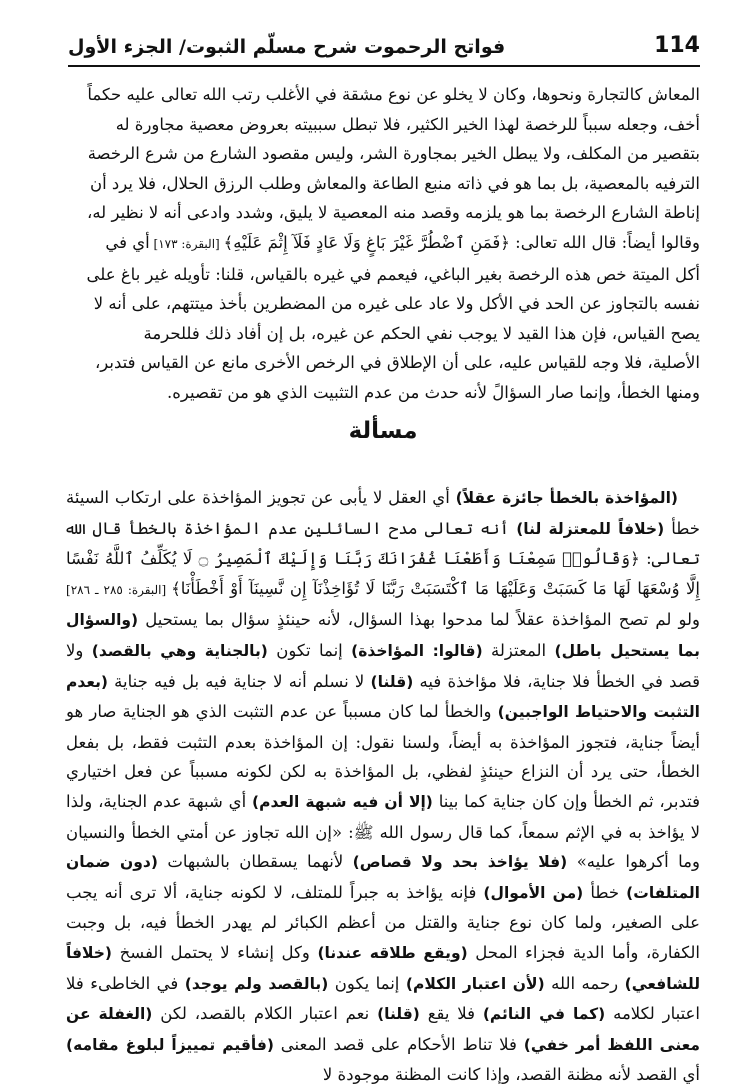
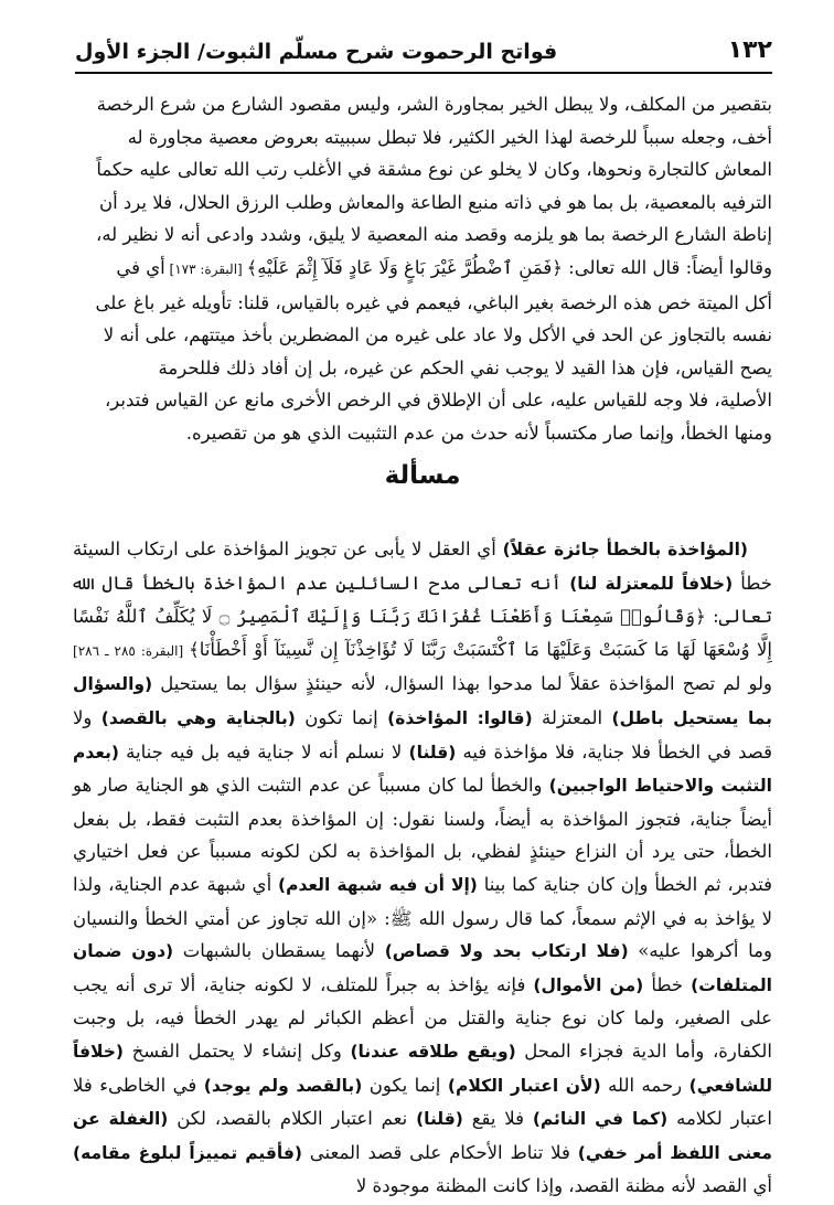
- 114
+ ١٣٢
  فواتح الرحموت شرح مسلّم الثبوت/ الجزء الأول
- المعاش كالتجارة ونحوها، وكان لا يخلو عن نوع مشقة في الأغلب رتب الله تعالى عليه حكماً
+ بتقصير من المكلف، ولا يبطل الخير بمجاورة الشر، وليس مقصود الشارع من شرع الرخصة
  أخف، وجعله سبباً للرخصة لهذا الخير الكثير، فلا تبطل سببيته بعروض معصية مجاورة له
- بتقصير من المكلف، ولا يبطل الخير بمجاورة الشر، وليس مقصود الشارع من شرع الرخصة
+ المعاش كالتجارة ونحوها، وكان لا يخلو عن نوع مشقة في الأغلب رتب الله تعالى عليه حكماً
  الترفيه بالمعصية، بل بما هو في ذاته منبع الطاعة والمعاش وطلب الرزق الحلال، فلا يرد أن
  إناطة الشارع الرخصة بما هو يلزمه وقصد منه المعصية لا يليق، وشدد وادعى أنه لا نظير له،
  وقالوا أيضاً: قال الله تعالى: ﴿فَمَنِ ٱضْطُرَّ غَيْرَ بَاغٍ وَلَا عَادٍ فَلَآ إِثْمَ عَلَيْهِ﴾ [البقرة: ١٧٣] أي في
  أكل الميتة خص هذه الرخصة بغير الباغي، فيعمم في غيره بالقياس، قلنا: تأويله غير باغ على
  نفسه بالتجاوز عن الحد في الأكل ولا عاد على غيره من المضطرين بأخذ ميتتهم، على أنه لا
  يصح القياس، فإن هذا القيد لا يوجب نفي الحكم عن غيره، بل إن أفاد ذلك فللحرمة
  الأصلية، فلا وجه للقياس عليه، على أن الإطلاق في الرخص الأخرى مانع عن القياس فتدبر،
- ومنها الخطأ، وإنما صار السؤالً لأنه حدث من عدم التثبيت الذي هو من تقصيره.
+ ومنها الخطأ، وإنما صار مكتسباً لأنه حدث من عدم التثبيت الذي هو من تقصيره.
  مسألة
- (المؤاخذة بالخطأ جائزة عقلاً) أي العقل لا يأبى عن تجويز المؤاخذة على ارتكاب السيئة خطأ (خلافاً للمعتزلة لنا) أنه تعالى مدح السائلين عدم المؤاخذة بالخطأ قال الله تعالى: ﴿وَقَالُوا۟ سَمِعْنَا وَأَطَعْنَا غُفْرَانَكَ رَبَّنَا وَإِلَيْكَ ٱلْمَصِيرُ ۝ لَا يُكَلِّفُ ٱللَّهُ نَفْسًا إِلَّا وُسْعَهَا لَهَا مَا كَسَبَتْ وَعَلَيْهَا مَا ٱكْتَسَبَتْ رَبَّنَا لَا تُؤَاخِذْنَآ إِن نَّسِينَآ أَوْ أَخْطَأْنَا﴾ [البقرة: ٢٨٥ ـ ٢٨٦] ولو لم تصح المؤاخذة عقلاً لما مدحوا بهذا السؤال، لأنه حينئذٍ سؤال بما يستحيل (والسؤال بما يستحيل باطل) المعتزلة (قالوا: المؤاخذة) إنما تكون (بالجناية وهي بالقصد) ولا قصد في الخطأ فلا جناية، فلا مؤاخذة فيه (قلنا) لا نسلم أنه لا جناية فيه بل فيه جناية (بعدم التثبت والاحتياط الواجبين) والخطأ لما كان مسبباً عن عدم التثبت الذي هو الجناية صار هو أيضاً جناية، فتجوز المؤاخذة به أيضاً، ولسنا نقول: إن المؤاخذة بعدم التثبت فقط، بل بفعل الخطأ، حتى يرد أن النزاع حينئذٍ لفظي، بل المؤاخذة به لكن لكونه مسبباً عن فعل اختياري فتدبر، ثم الخطأ وإن كان جناية كما بينا (إلا أن فيه شبهة العدم) أي شبهة عدم الجناية، ولذا لا يؤاخذ به في الإثم سمعاً، كما قال رسول الله ﷺ: «إن الله تجاوز عن أمتي الخطأ والنسيان وما أكرهوا عليه» (فلا يؤاخذ بحد ولا قصاص) لأنهما يسقطان بالشبهات (دون ضمان المتلفات) خطأ (من الأموال) فإنه يؤاخذ به جبراً للمتلف، لا لكونه جناية، ألا ترى أنه يجب على الصغير، ولما كان نوع جناية والقتل من أعظم الكبائر لم يهدر الخطأ فيه، بل وجبت الكفارة، وأما الدية فجزاء المحل (ويقع طلاقه عندنا) وكل إنشاء لا يحتمل الفسخ (خلافاً للشافعي) رحمه الله (لأن اعتبار الكلام) إنما يكون (بالقصد ولم يوجد) في الخاطىء فلا اعتبار لكلامه (كما في النائم) فلا يقع (قلنا) نعم اعتبار الكلام بالقصد، لكن (الغفلة عن معنى اللفظ أمر خفي) فلا تناط الأحكام على قصد المعنى (فأقيم تمييزاً لبلوغ مقامه) أي القصد لأنه مظنة القصد، وإذا كانت المظنة موجودة لا
+ (المؤاخذة بالخطأ جائزة عقلاً) أي العقل لا يأبى عن تجويز المؤاخذة على ارتكاب السيئة خطأ (خلافاً للمعتزلة لنا) أنه تعالى مدح السائلين عدم المؤاخذة بالخطأ قال الله تعالى: ﴿وَقَالُوا۟ سَمِعْنَا وَأَطَعْنَا غُفْرَانَكَ رَبَّنَا وَإِلَيْكَ ٱلْمَصِيرُ ۝ لَا يُكَلِّفُ ٱللَّهُ نَفْسًا إِلَّا وُسْعَهَا لَهَا مَا كَسَبَتْ وَعَلَيْهَا مَا ٱكْتَسَبَتْ رَبَّنَا لَا تُؤَاخِذْنَآ إِن نَّسِينَآ أَوْ أَخْطَأْنَا﴾ [البقرة: ٢٨٥ ـ ٢٨٦] ولو لم تصح المؤاخذة عقلاً لما مدحوا بهذا السؤال، لأنه حينئذٍ سؤال بما يستحيل (والسؤال بما يستحيل باطل) المعتزلة (قالوا: المؤاخذة) إنما تكون (بالجناية وهي بالقصد) ولا قصد في الخطأ فلا جناية، فلا مؤاخذة فيه (قلنا) لا نسلم أنه لا جناية فيه بل فيه جناية (بعدم التثبت والاحتياط الواجبين) والخطأ لما كان مسبباً عن عدم التثبت الذي هو الجناية صار هو أيضاً جناية، فتجوز المؤاخذة به أيضاً، ولسنا نقول: إن المؤاخذة بعدم التثبت فقط، بل بفعل الخطأ، حتى يرد أن النزاع حينئذٍ لفظي، بل المؤاخذة به لكن لكونه مسبباً عن فعل اختياري فتدبر، ثم الخطأ وإن كان جناية كما بينا (إلا أن فيه شبهة العدم) أي شبهة عدم الجناية، ولذا لا يؤاخذ به في الإثم سمعاً، كما قال رسول الله ﷺ: «إن الله تجاوز عن أمتي الخطأ والنسيان وما أكرهوا عليه» (فلا ارتكاب بحد ولا قصاص) لأنهما يسقطان بالشبهات (دون ضمان المتلفات) خطأ (من الأموال) فإنه يؤاخذ به جبراً للمتلف، لا لكونه جناية، ألا ترى أنه يجب على الصغير، ولما كان نوع جناية والقتل من أعظم الكبائر لم يهدر الخطأ فيه، بل وجبت الكفارة، وأما الدية فجزاء المحل (ويقع طلاقه عندنا) وكل إنشاء لا يحتمل الفسخ (خلافاً للشافعي) رحمه الله (لأن اعتبار الكلام) إنما يكون (بالقصد ولم يوجد) في الخاطىء فلا اعتبار لكلامه (كما في النائم) فلا يقع (قلنا) نعم اعتبار الكلام بالقصد، لكن (الغفلة عن معنى اللفظ أمر خفي) فلا تناط الأحكام على قصد المعنى (فأقيم تمييزاً لبلوغ مقامه) أي القصد لأنه مظنة القصد، وإذا كانت المظنة موجودة لا
